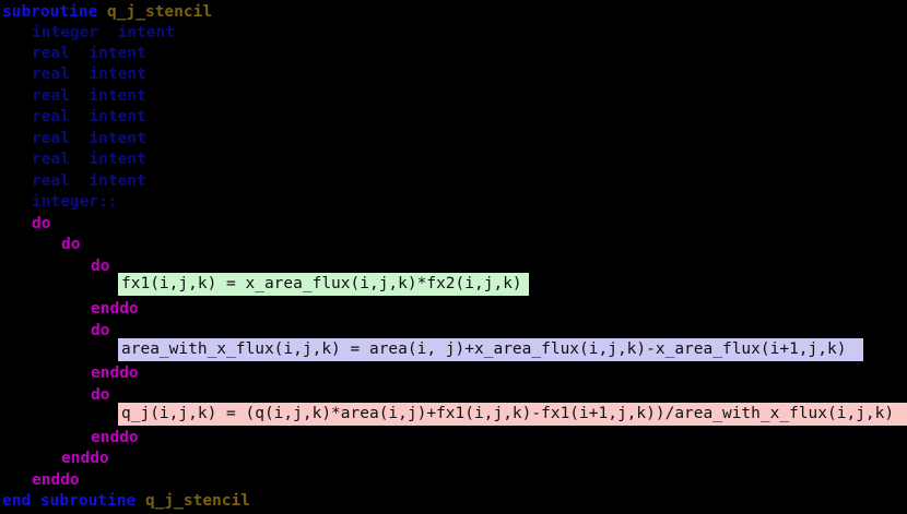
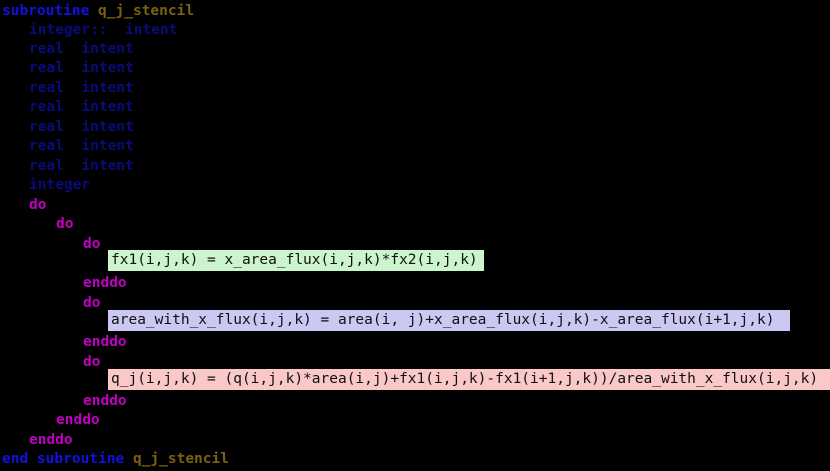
  subroutine q_j_stencil
- integer intent
+ integer:: intent
  real intent
  real intent
  real intent
  real intent
  real intent
  real intent
  real intent
- integer::
+ integer
  do
  do
  do
  enddo
  do
  enddo
  do
  enddo
  enddo
  enddo
  end subroutine q_j_stencil
  fx1(i,j,k) = x_area_flux(i,j,k)*fx2(i,j,k)
  area_with_x_flux(i,j,k) = area(i, j)+x_area_flux(i,j,k)-x_area_flux(i+1,j,k)
  q_j(i,j,k) = (q(i,j,k)*area(i,j)+fx1(i,j,k)-fx1(i+1,j,k))/area_with_x_flux(i,j,k)
